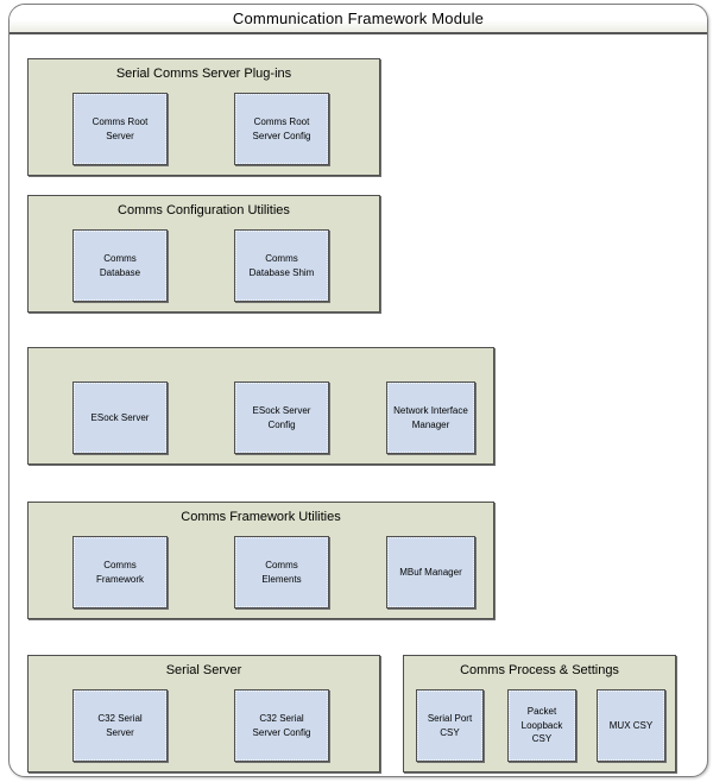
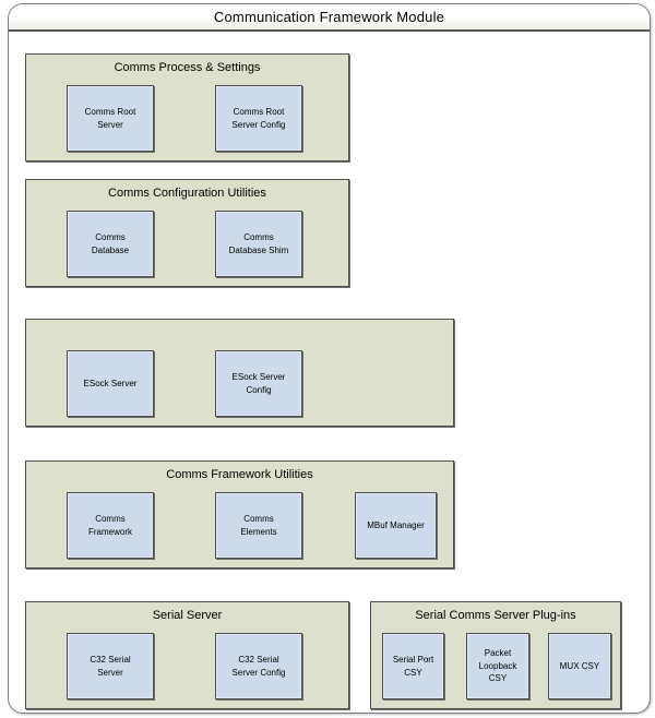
  Communication Framework Module
- Serial Comms Server Plug-ins
+ Comms Process & Settings
  Comms Root
  Server
  Comms Root
  Server Config
  Comms Configuration Utilities
  Comms
  Database
  Comms
  Database Shim
  ESock Server
  ESock Server
  Config
- Network Interface
- Manager
  Comms Framework Utilities
  Comms
  Framework
  Comms
  Elements
  MBuf Manager
  Serial Server
  C32 Serial
  Server
  C32 Serial
  Server Config
- Comms Process & Settings
+ Serial Comms Server Plug-ins
  Serial Port
  CSY
  Packet
  Loopback
  CSY
  MUX CSY
